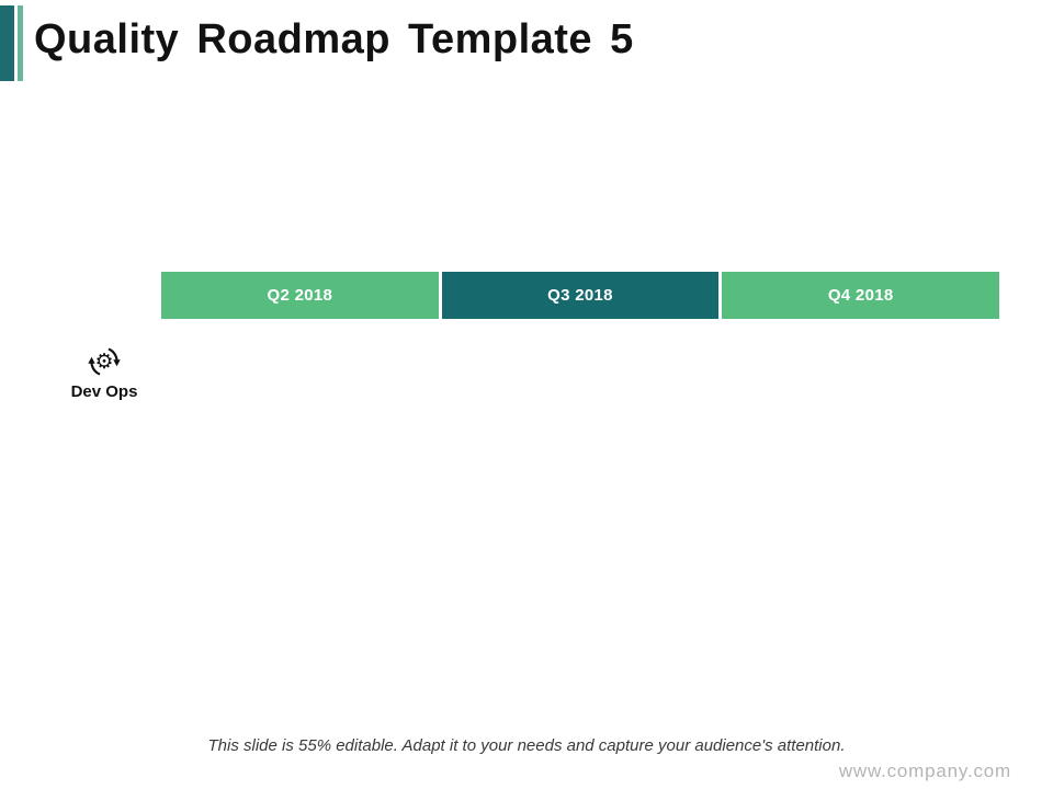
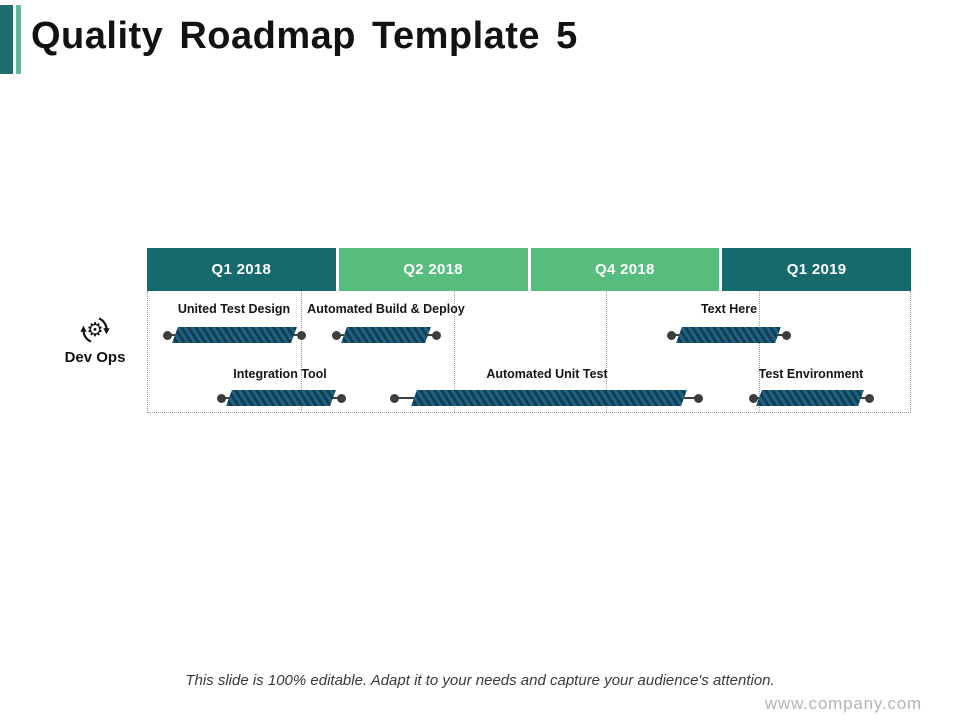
  Quality Roadmap Template 5
  ⚙
  Dev Ops
+ Q1 2018
  Q2 2018
- Q3 2018
  Q4 2018
+ Q1 2019
+ United Test Design
+ Automated Build & Deploy
+ Text Here
+ Integration Tool
+ Automated Unit Test
+ Test Environment
- This slide is 55% editable. Adapt it to your needs and capture your audience's attention.
+ This slide is 100% editable. Adapt it to your needs and capture your audience's attention.
  www.company.com
